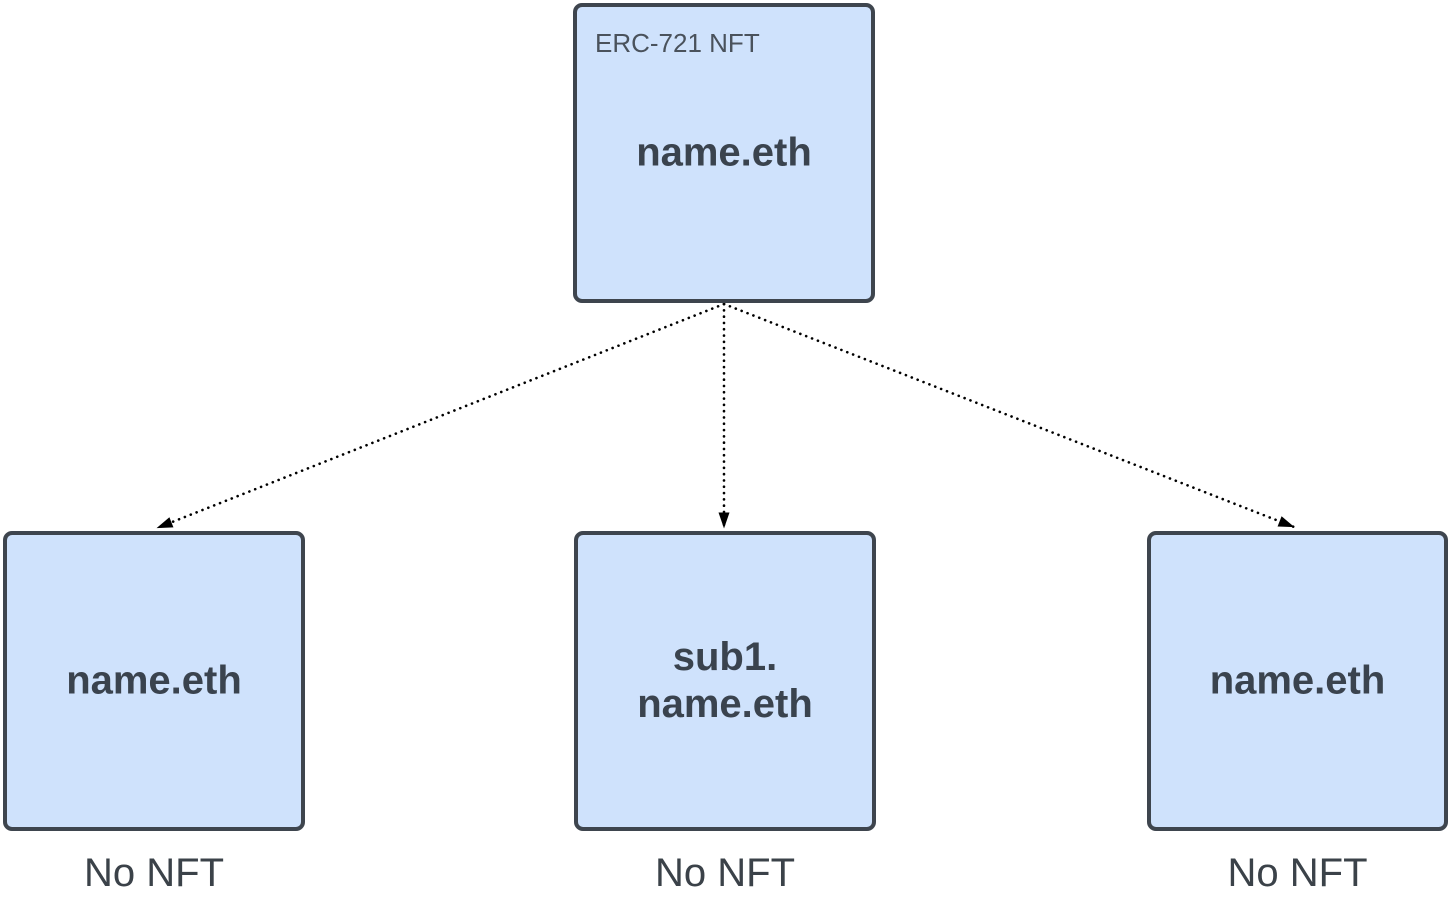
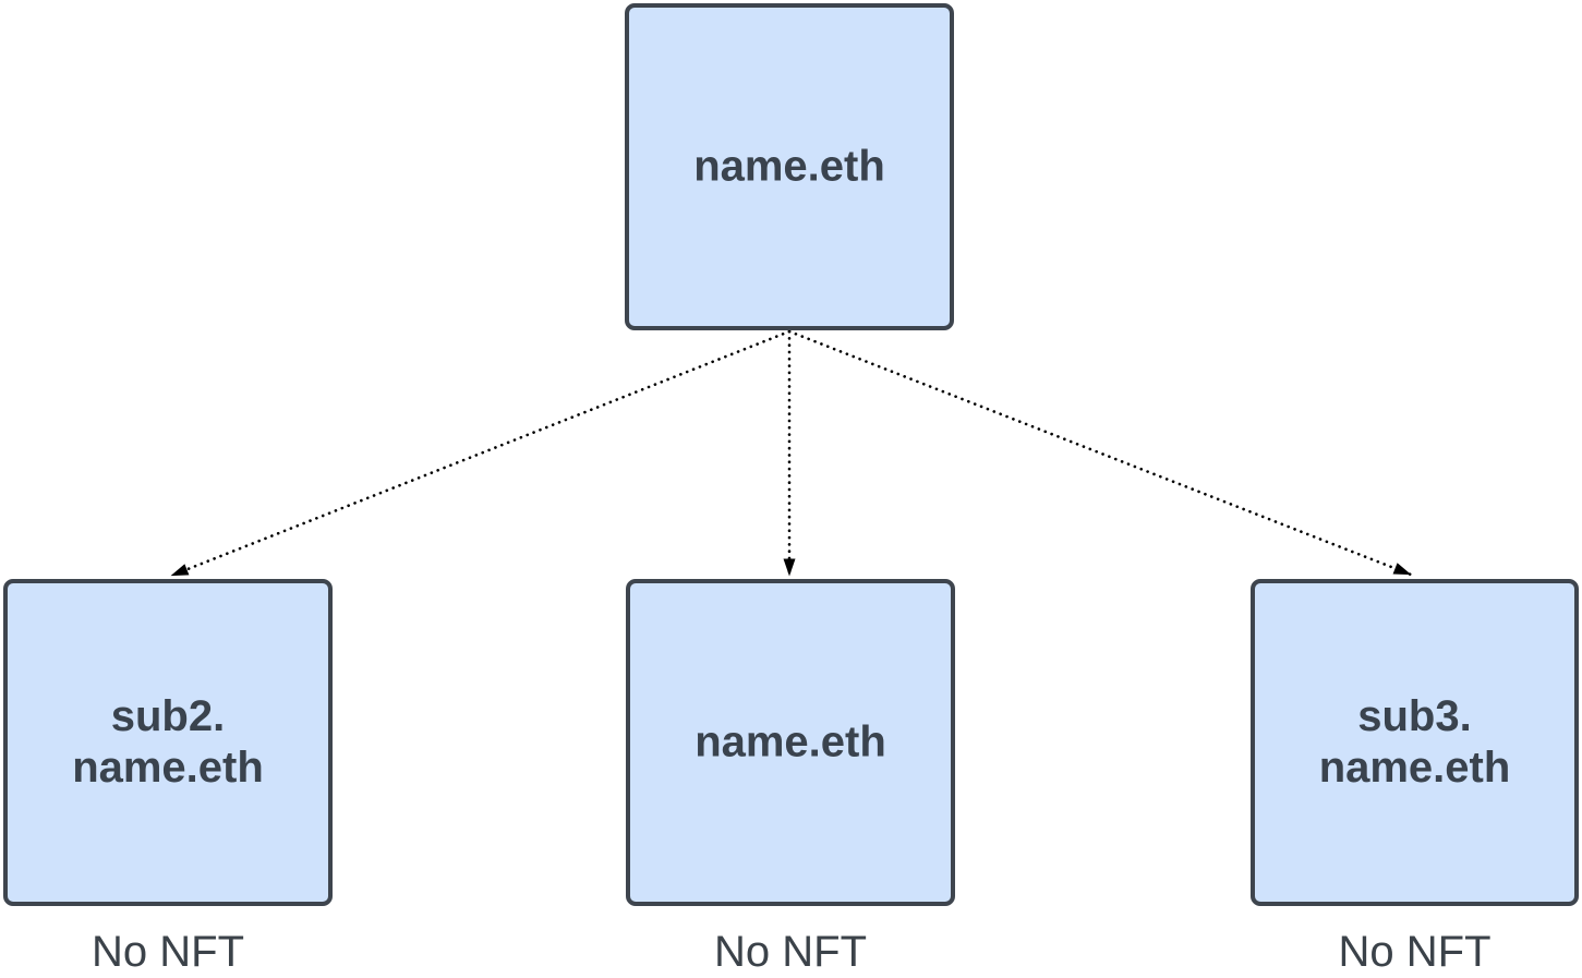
- ERC-721 NFT
  name.eth
+ sub2.
  name.eth
- sub1.
  name.eth
+ sub3.
  name.eth
  No NFT
  No NFT
  No NFT
